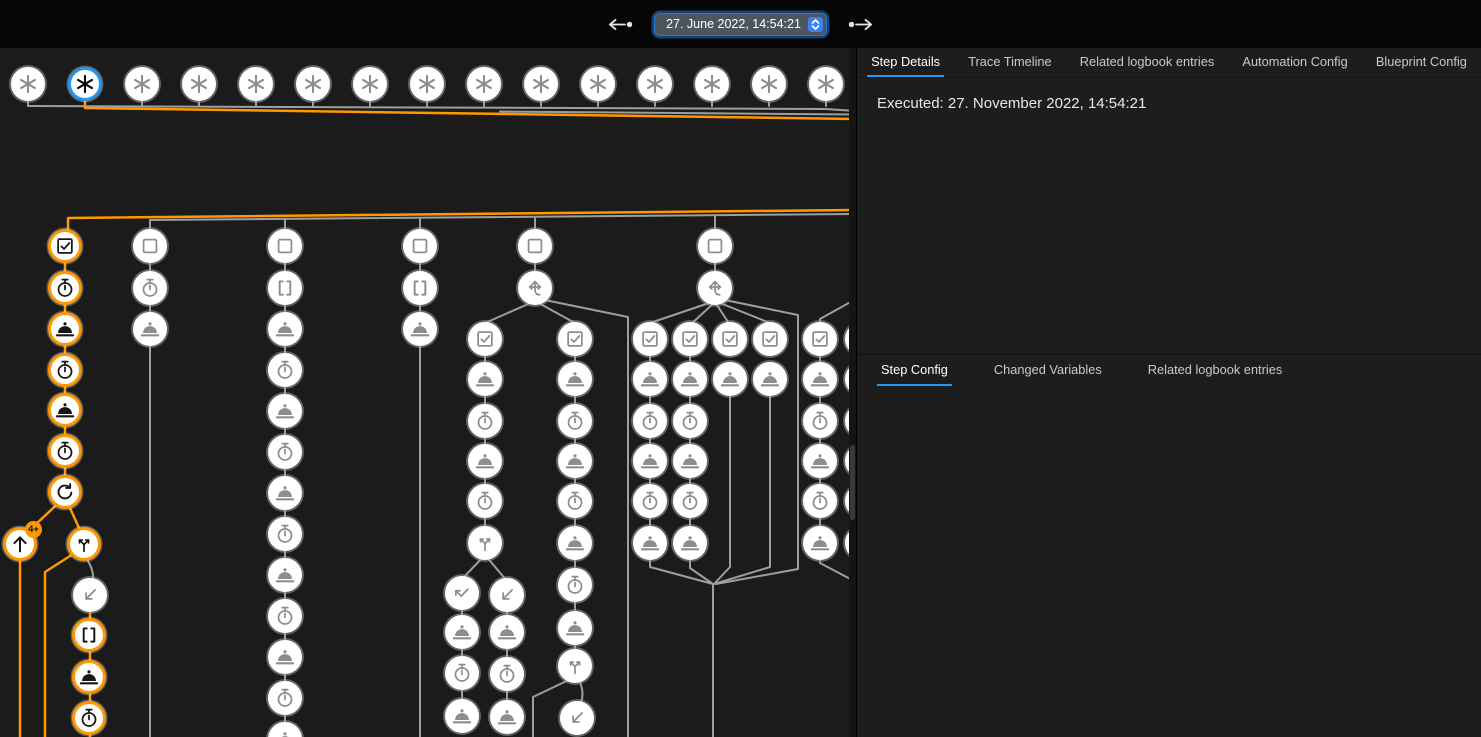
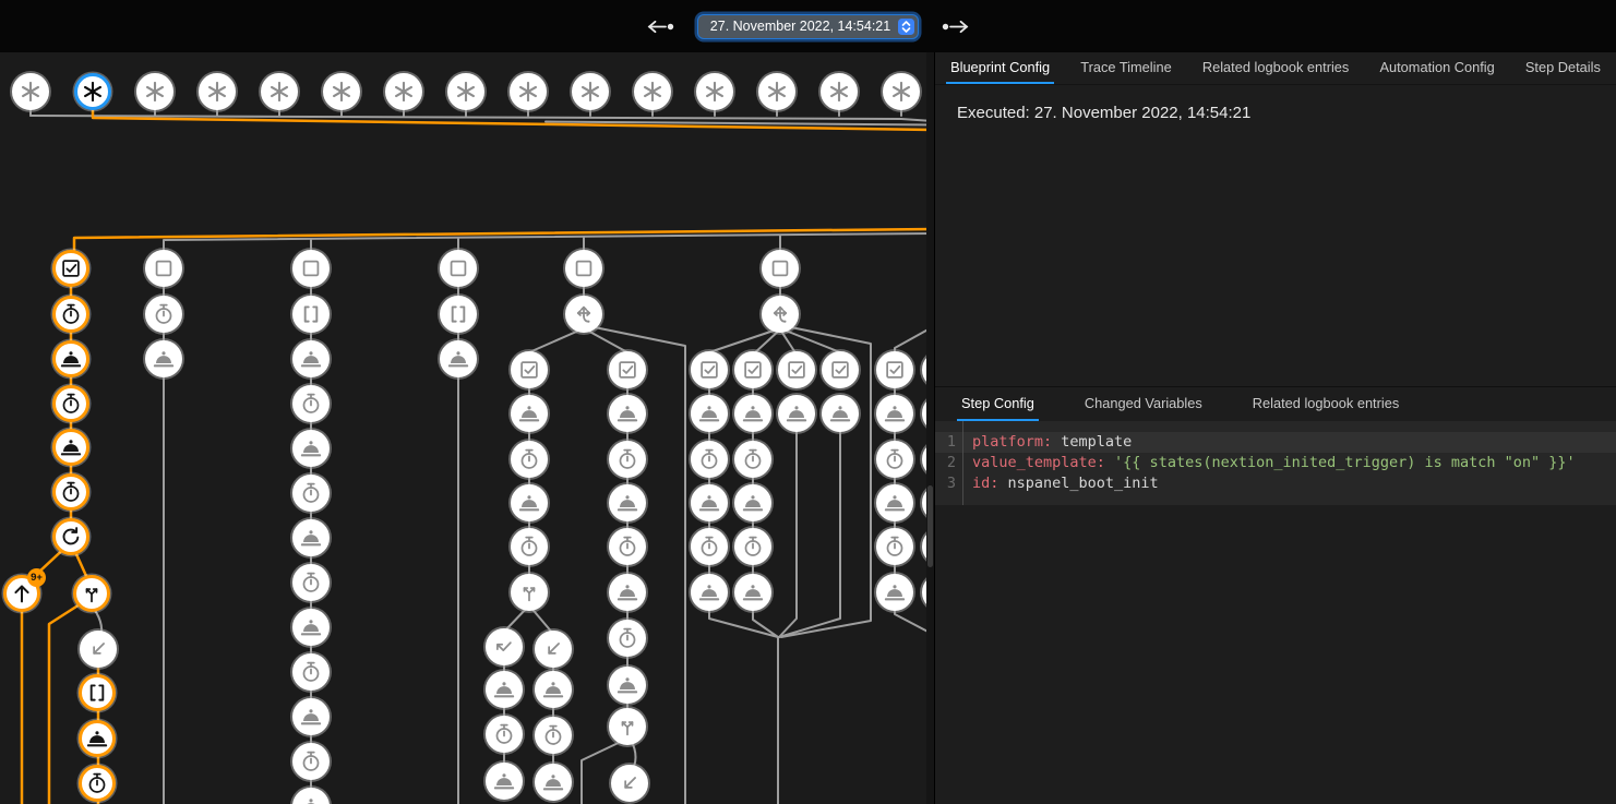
- 27. June 2022, 14:54:21
+ 27. November 2022, 14:54:21
- 4+
+ 9+
- Step Details
+ Blueprint Config
  Trace Timeline
  Related logbook entries
  Automation Config
- Blueprint Config
+ Step Details
  Executed: 27. November 2022, 14:54:21
  Step Config
  Changed Variables
  Related logbook entries
+ 1
+ platform: template
+ 2
+ value_template: '{{ states(nextion_inited_trigger) is match "on" }}'
+ 3
+ id: nspanel_boot_init
